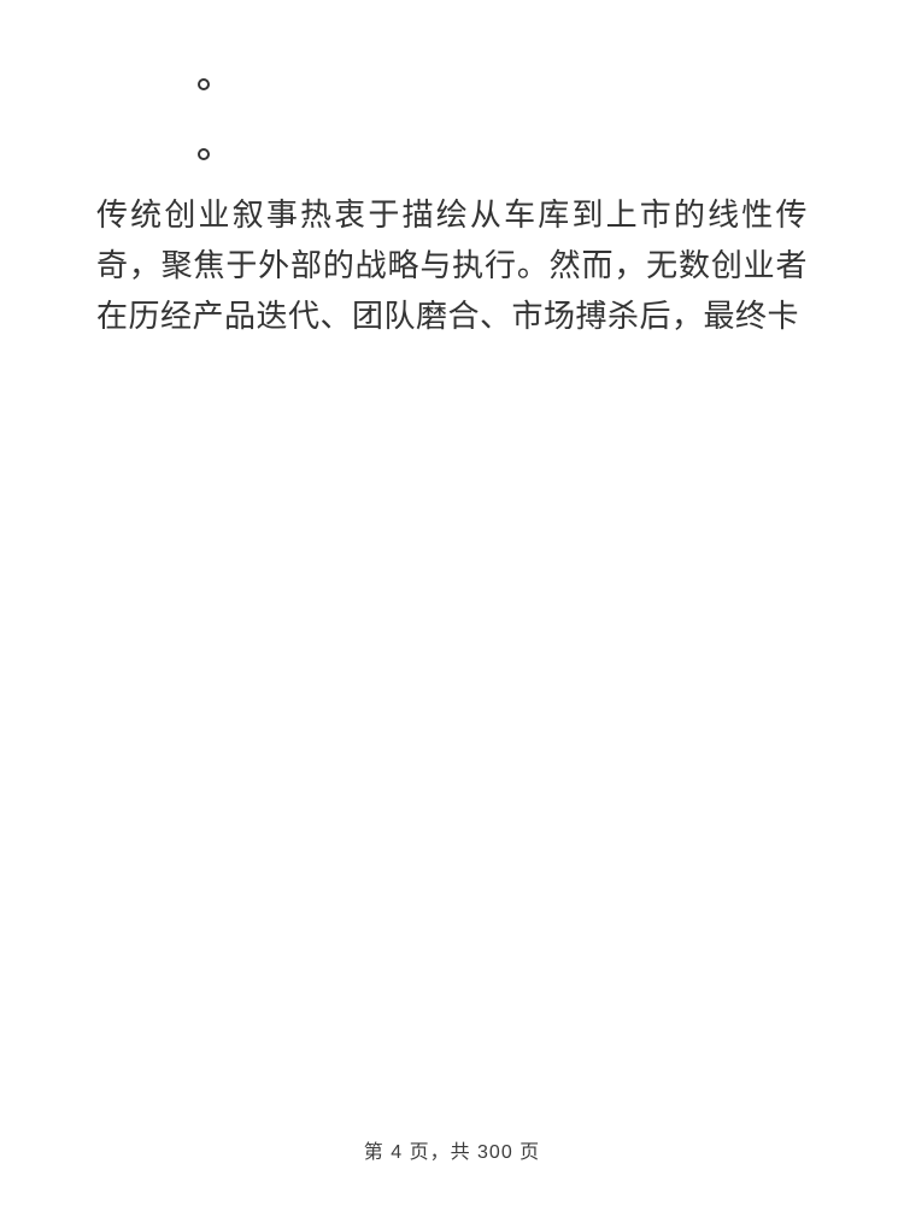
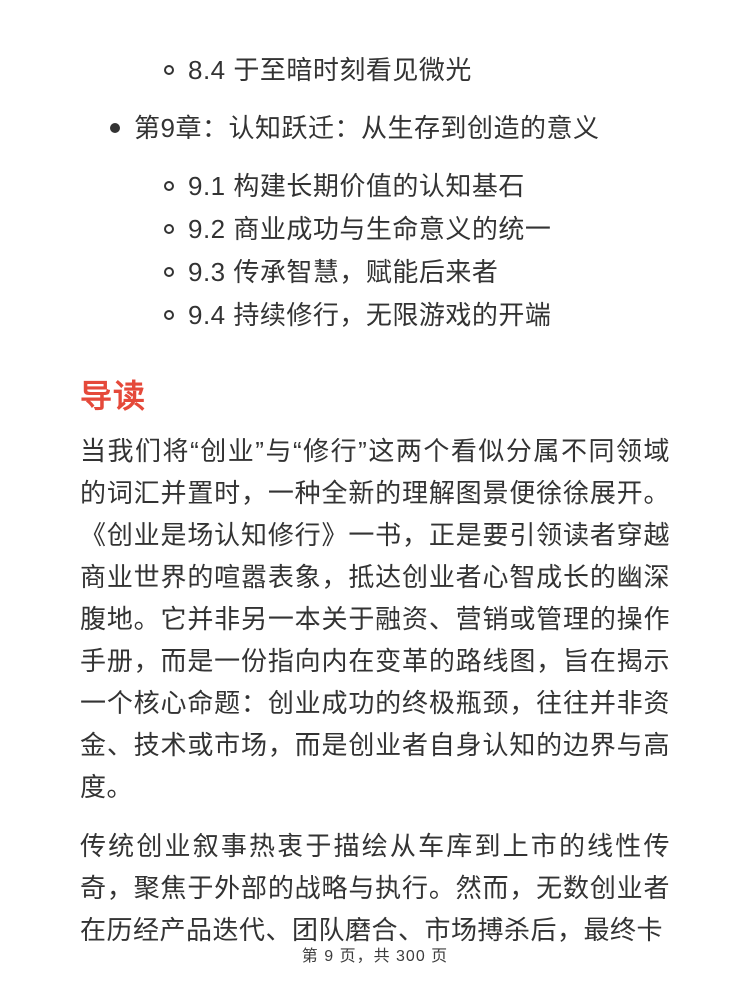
+ 8.4 于至暗时刻看见微光
+ 第9章：认知跃迁：从生存到创造的意义
+ 9.1 构建长期价值的认知基石
+ 9.2 商业成功与生命意义的统一
+ 9.3 传承智慧，赋能后来者
+ 9.4 持续修行，无限游戏的开端
+ 导读
+ 当我们将“创业”与“修行”这两个看似分属不同领域的词汇并置时，一种全新的理解图景便徐徐展开。《创业是场认知修行》一书，正是要引领读者穿越商业世界的喧嚣表象，抵达创业者心智成长的幽深腹地。它并非另一本关于融资、营销或管理的操作手册，而是一份指向内在变革的路线图，旨在揭示一个核心命题：创业成功的终极瓶颈，往往并非资金、技术或市场，而是创业者自身认知的边界与高度。
  传统创业叙事热衷于描绘从车库到上市的线性传奇，聚焦于外部的战略与执行。然而，无数创业者在历经产品迭代、团队磨合、市场搏杀后，最终卡
- 第 4 页，共 300 页
+ 第 9 页，共 300 页
